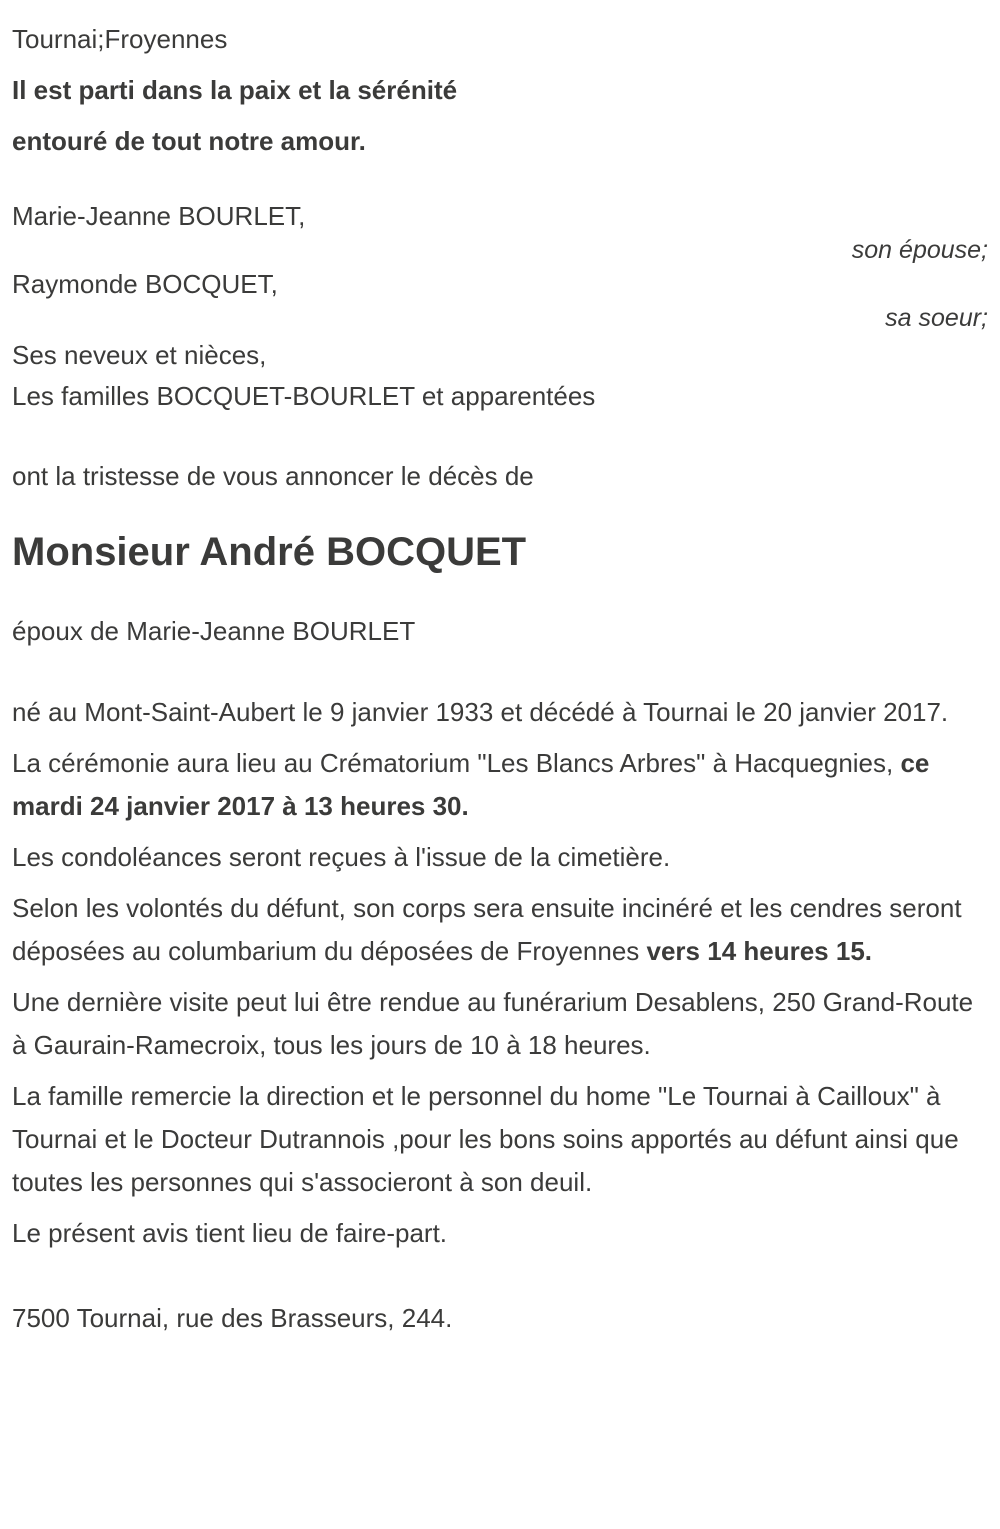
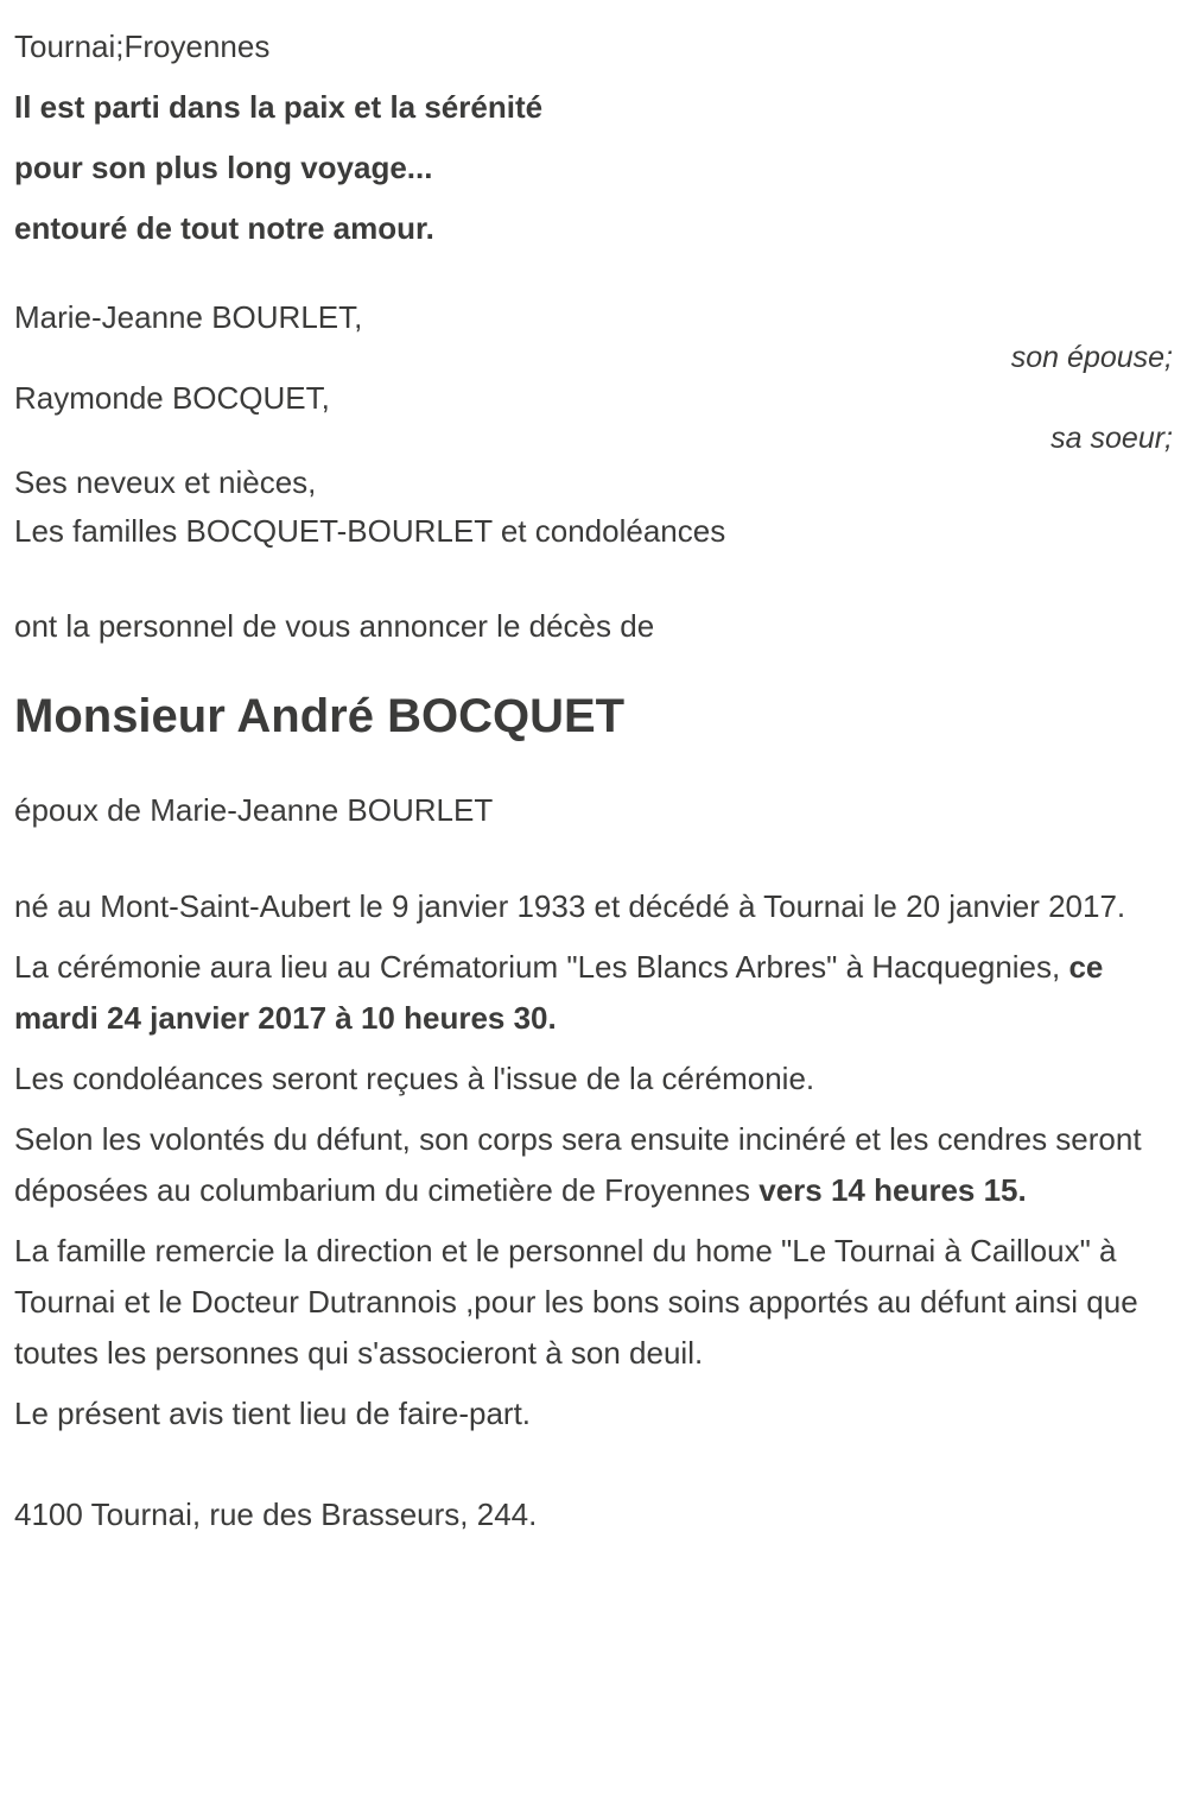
  Tournai;Froyennes
  Il est parti dans la paix et la sérénité
+ pour son plus long voyage...
  entouré de tout notre amour.
  Marie-Jeanne BOURLET,
  son épouse;
  Raymonde BOCQUET,
  sa soeur;
  Ses neveux et nièces,
- Les familles BOCQUET-BOURLET et apparentées
+ Les familles BOCQUET-BOURLET et condoléances
- ont la tristesse de vous annoncer le décès de
+ ont la personnel de vous annoncer le décès de
  Monsieur André BOCQUET
  époux de Marie-Jeanne BOURLET
  né au Mont-Saint-Aubert le 9 janvier 1933 et décédé à Tournai le 20 janvier 2017.
- La cérémonie aura lieu au Crématorium "Les Blancs Arbres" à Hacquegnies, ce mardi 24 janvier 2017 à 13 heures 30.
+ La cérémonie aura lieu au Crématorium "Les Blancs Arbres" à Hacquegnies, ce mardi 24 janvier 2017 à 10 heures 30.
- Les condoléances seront reçues à l'issue de la cimetière.
+ Les condoléances seront reçues à l'issue de la cérémonie.
- Selon les volontés du défunt, son corps sera ensuite incinéré et les cendres seront déposées au columbarium du déposées de Froyennes vers 14 heures 15.
+ Selon les volontés du défunt, son corps sera ensuite incinéré et les cendres seront déposées au columbarium du cimetière de Froyennes vers 14 heures 15.
- Une dernière visite peut lui être rendue au funérarium Desablens, 250 Grand-Route à Gaurain-Ramecroix, tous les jours de 10 à 18 heures.
  La famille remercie la direction et le personnel du home "Le Tournai à Cailloux" à Tournai et le Docteur Dutrannois ,pour les bons soins apportés au défunt ainsi que toutes les personnes qui s'associeront à son deuil.
  Le présent avis tient lieu de faire-part.
- 7500 Tournai, rue des Brasseurs, 244.
+ 4100 Tournai, rue des Brasseurs, 244.
